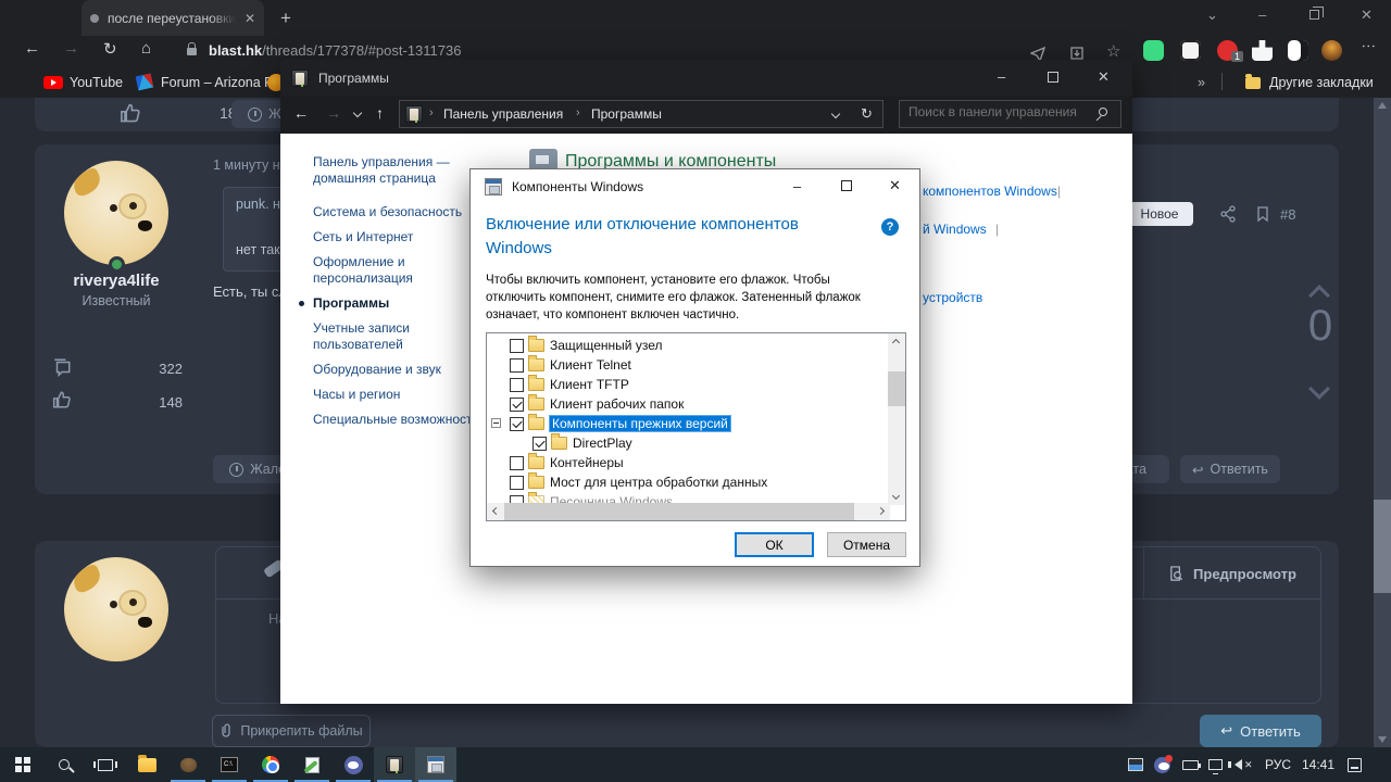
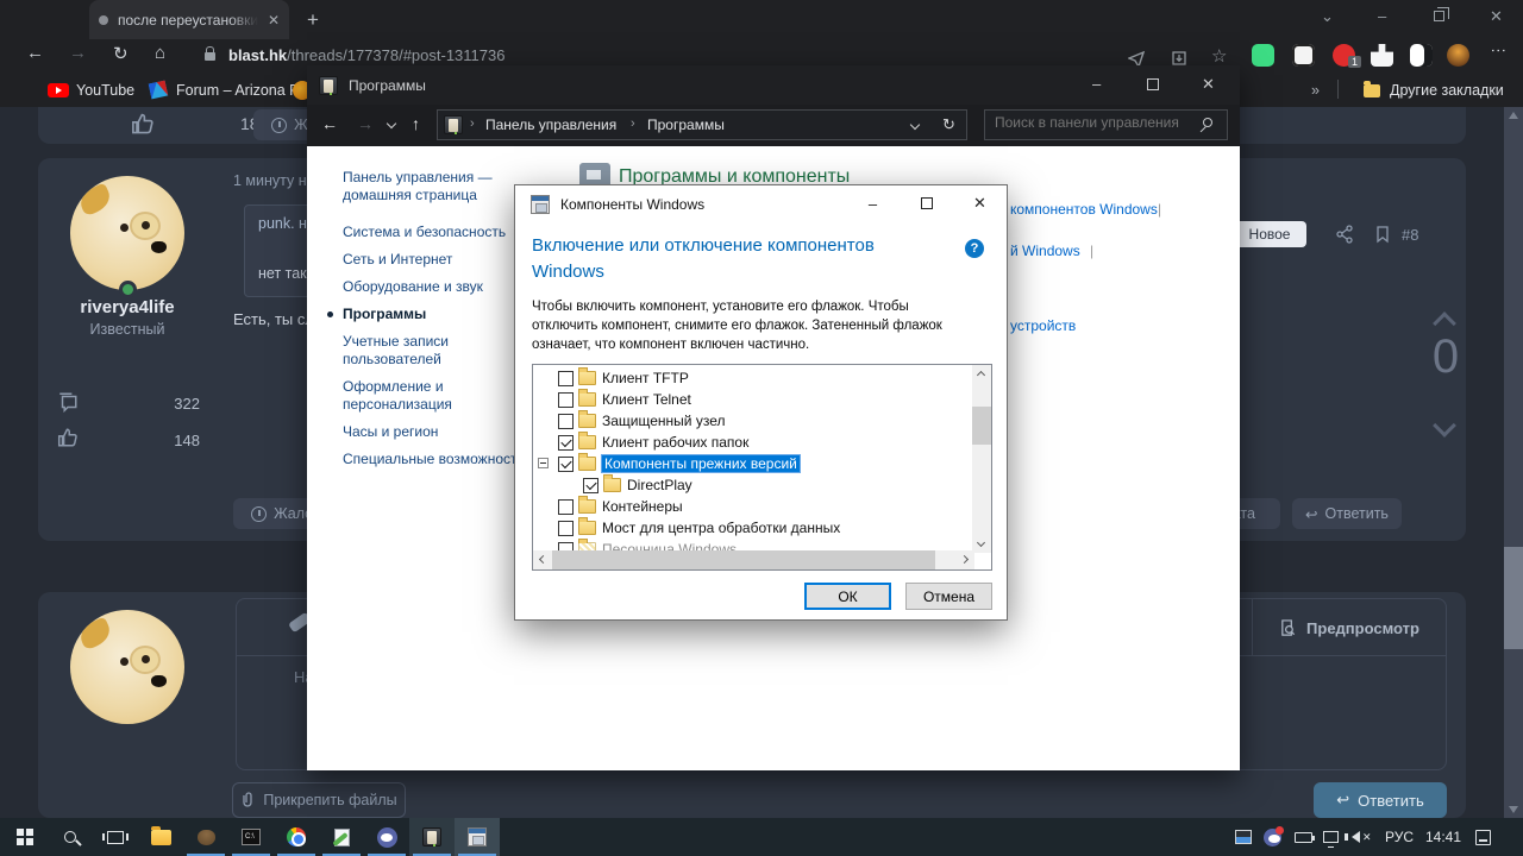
  после переустановки
  ✕
  +
  ⌄
  –
  ✕
  ←
  →
  ↻
  ⌂
  blast.hk/threads/177378/#post-1311736
  ☆
  1
  YouTube
  Forum – Arizona
  »
  Другие закладки
  riverya4life
  Известный
  322
  148
  1 минуту н
  punk. н
  нет так
  Есть, ты с
  Новое
  #8
  0
  ↩
  Ответить
  Предпросмотр
  Прикрепить файлы
  ↩
  Ответить
  Программы
  –
  ✕
  ←
  →
  ↑
  ›
  Панель управления
  ›
  Программы
  ↻
  Поиск в панели управления
  Панель управления — домашняя страница
  Система и безопасность
  Сеть и Интернет
- Оформление и персонализация
+ Оборудование и звук
  Программы
  Учетные записи пользователей
- Оборудование и звук
+ Оформление и персонализация
  Часы и регион
  Специальные возможнос
  Программы и компоненты
  компонентов Windows
  |
  й Windows
  |
  устройств
  Компоненты Windows
  –
  ✕
  Включение или отключение компонентов Windows
  ?
  Чтобы включить компонент, установите его флажок. Чтобы отключить компонент, снимите его флажок. Затененный флажок означает, что компонент включен частично.
- Защищенный узел
+ Клиент TFTP
  Клиент Telnet
- Клиент TFTP
+ Защищенный узел
  Клиент рабочих папок
  Компоненты прежних версий
  DirectPlay
  Контейнеры
  Мост для центра обработки данных
  Песочница Windows
  ОК
  Отмена
  ✕
  РУС
  14:41
